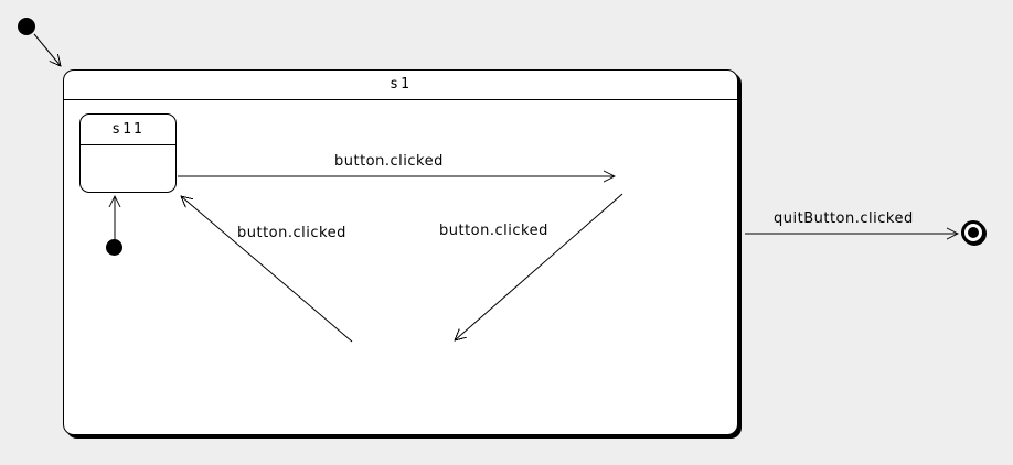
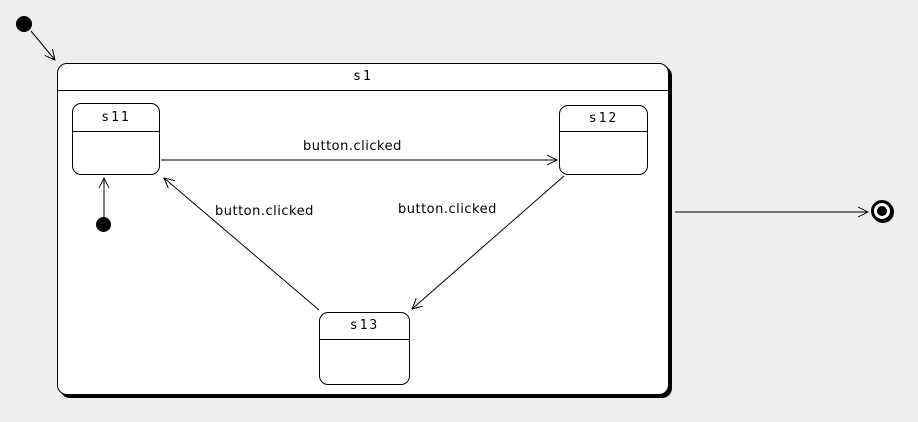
  s1
  s11
+ s12
+ s13
  button.clicked
  button.clicked
  button.clicked
- quitButton.clicked
